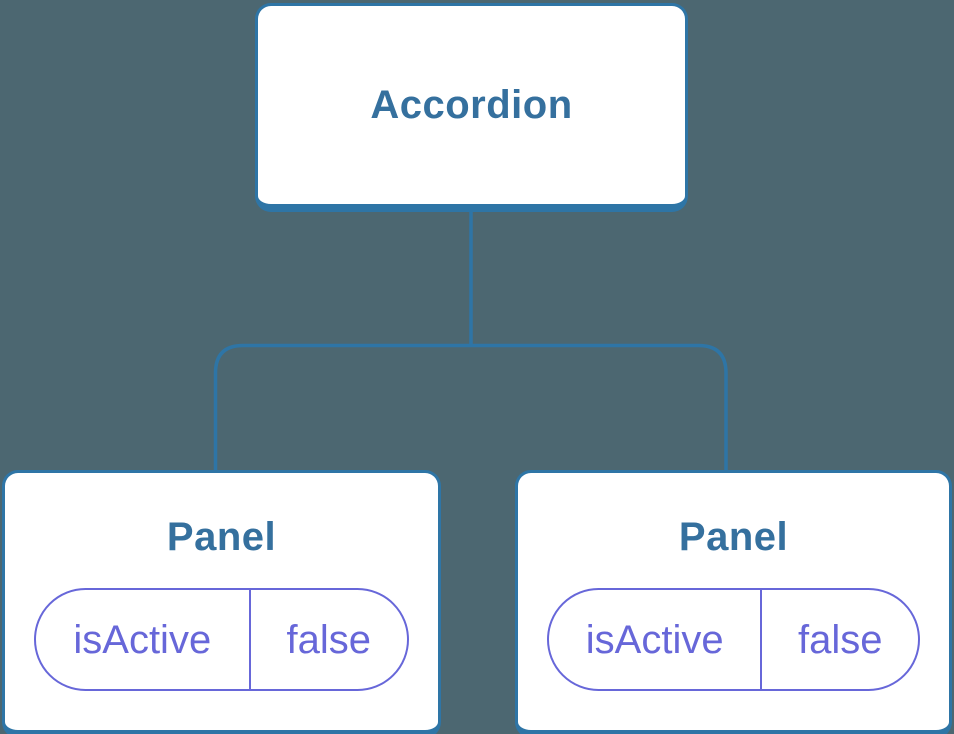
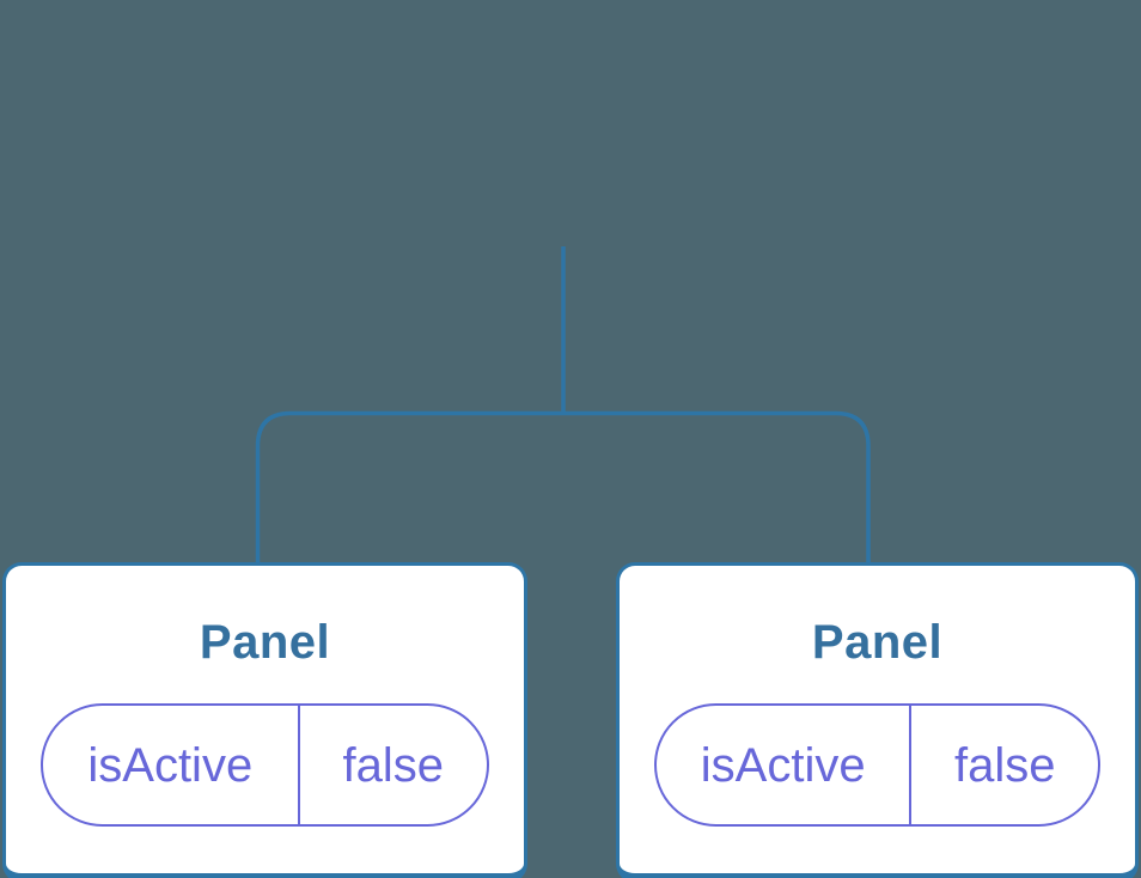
- Accordion
  Panel
  isActive
  false
  Panel
  isActive
  false
